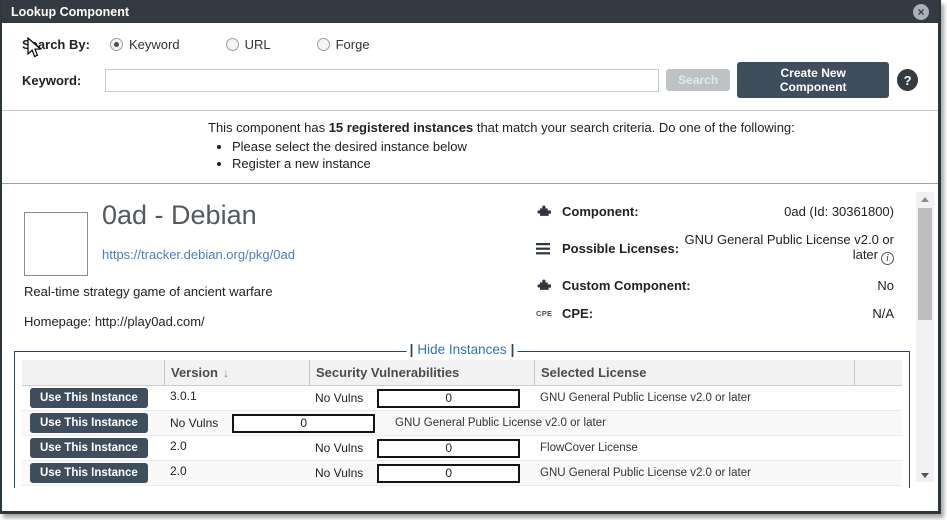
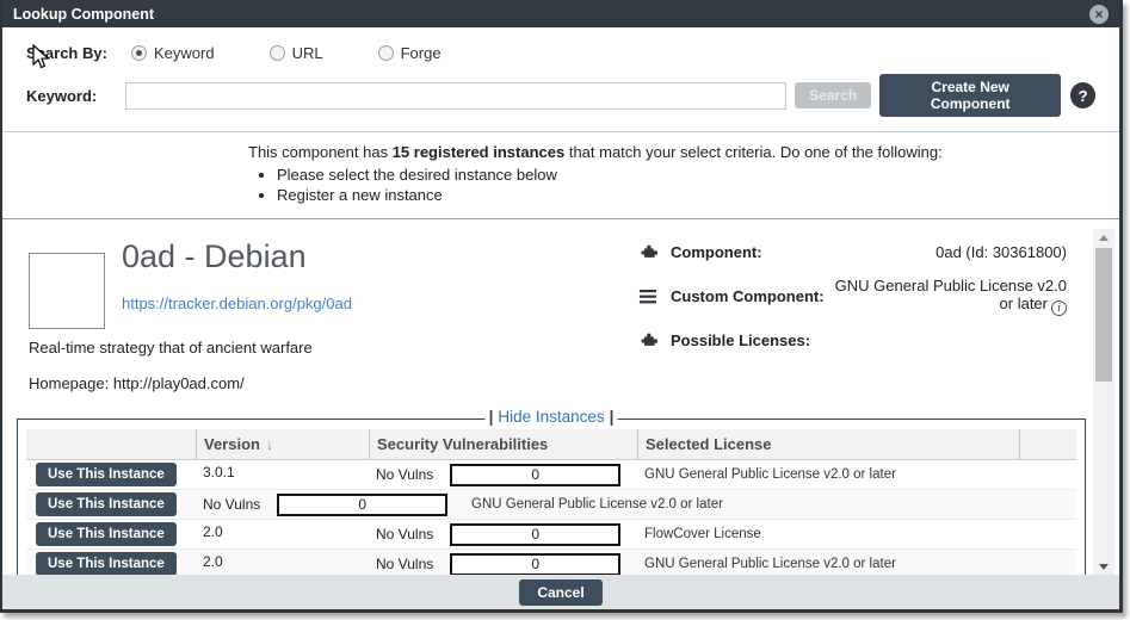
  Lookup Component
  ×
  Sarch By:
  Keyword
  URL
  Forge
  Keyword:
  Search
  Create New Component
  ?
- This component has 15 registered instances that match your search criteria. Do one of the following:
+ This component has 15 registered instances that match your select criteria. Do one of the following:
  Please select the desired instance below
  Register a new instance
  0ad - Debian
  https://tracker.debian.org/pkg/0ad
- Real-time strategy game of ancient warfare
+ Real-time strategy that of ancient warfare
  Homepage: http://play0ad.com/
  Component:
  0ad (Id: 30361800)
- Possible Licenses:
+ Custom Component:
  GNU General Public License v2.0 or later i
- Custom Component:
+ Possible Licenses:
- No
- CPE
- CPE:
- N/A
  | Hide Instances |
  Version
  ↓
  Security Vulnerabilities
  Selected License
  Use This Instance
  3.0.1
  No Vulns
  0
  GNU General Public License v2.0 or later
  Use This Instance
  No Vulns
  0
  GNU General Public License v2.0 or later
  Use This Instance
  2.0
  No Vulns
  0
  FlowCover License
  Use This Instance
  2.0
  No Vulns
  0
  GNU General Public License v2.0 or later
+ Cancel
